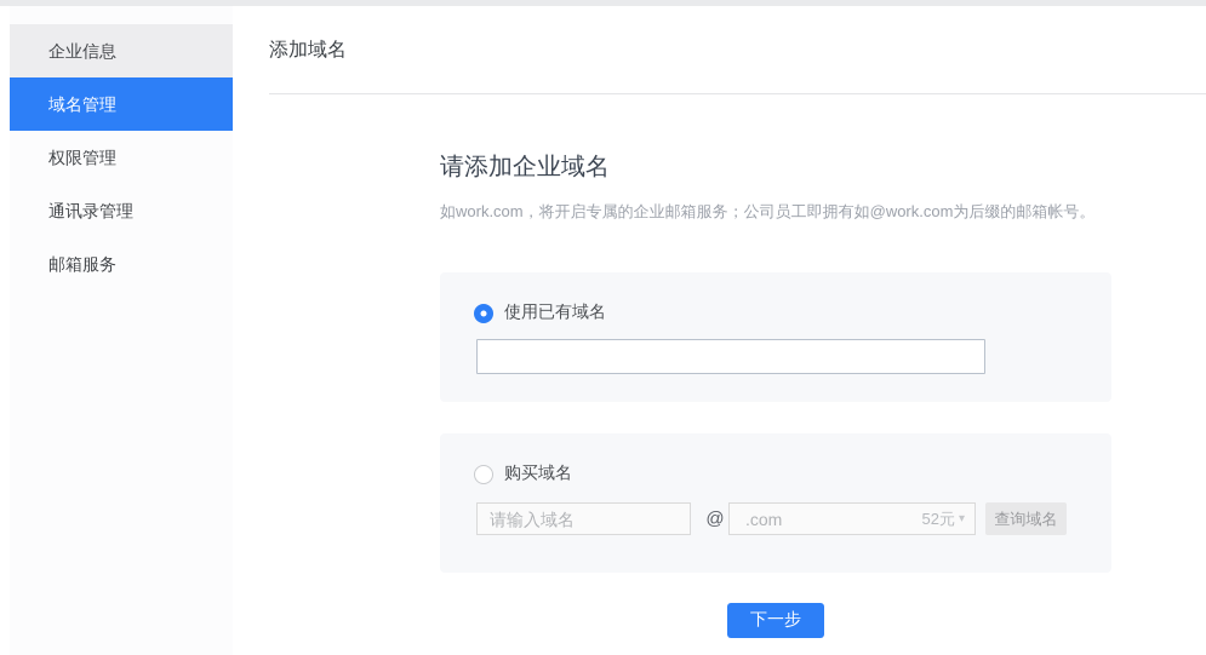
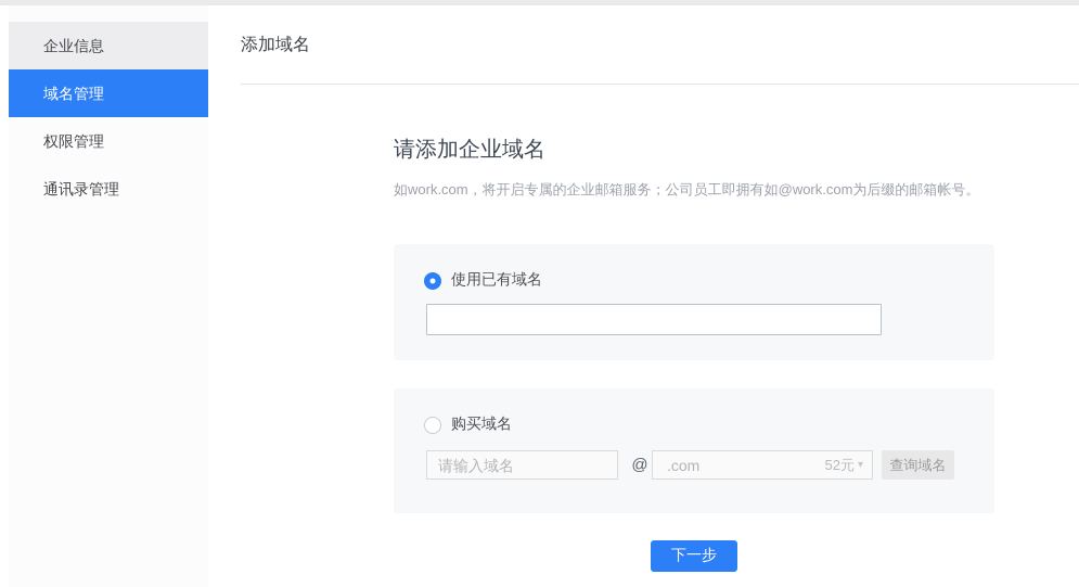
  企业信息
  域名管理
  权限管理
  通讯录管理
- 邮箱服务
  添加域名
  请添加企业域名
  如work.com，将开启专属的企业邮箱服务；公司员工即拥有如@work.com为后缀的邮箱帐号。
  使用已有域名
  购买域名
  请输入域名
  @
  .com
  52元
  ▾
  查询域名
  下一步
